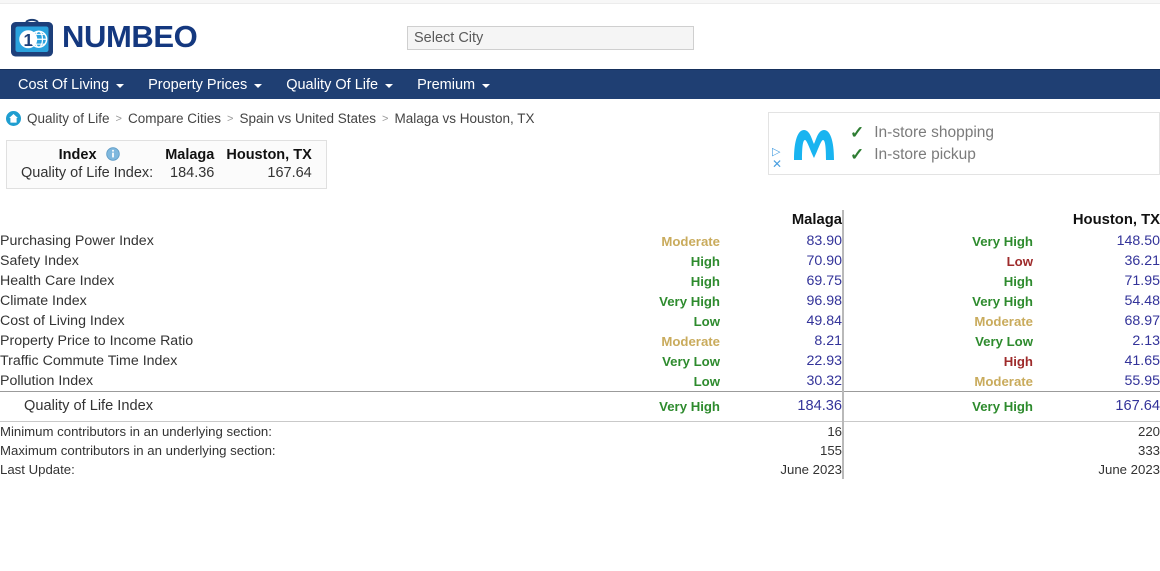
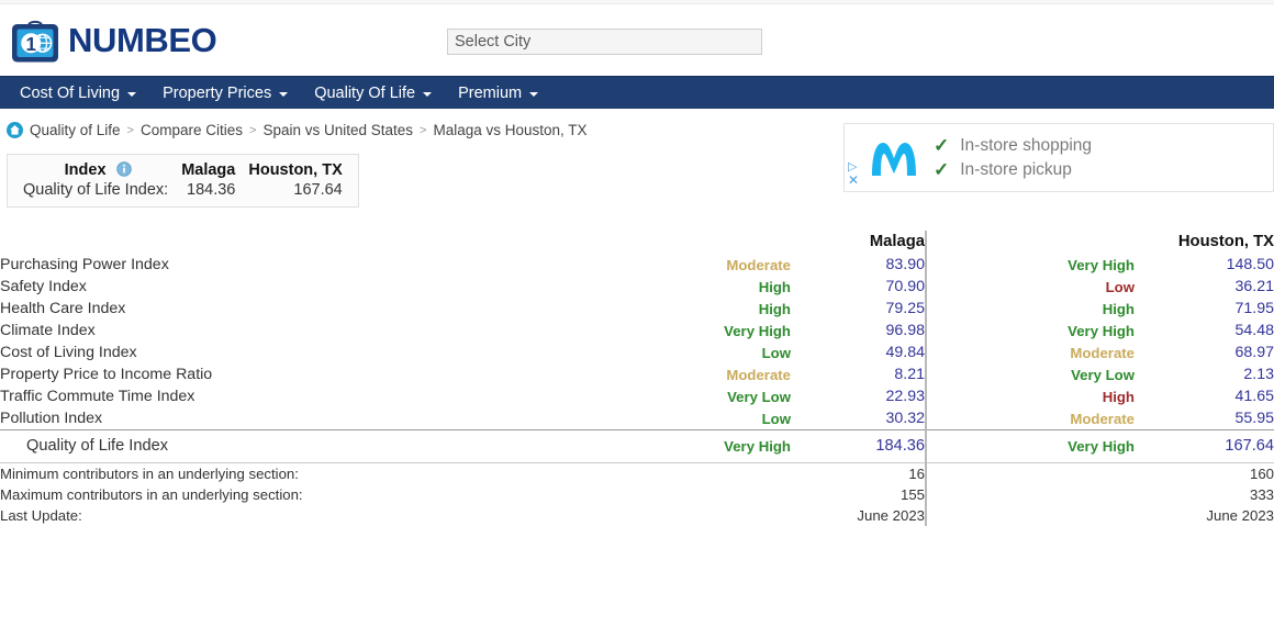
  1
  NUMBEO
  Select City
  Cost Of Living
  Property Prices
  Quality Of Life
  Premium
  Quality of Life
  >
  Compare Cities
  >
  Spain vs United States
  >
  Malaga vs Houston, TX
  ▷
  ✕
  ✓
  In-store shopping
  ✓
  In-store pickup
  Index	Malaga	Houston, TX
  Quality of Life Index:	184.36	167.64
  		Malaga		Houston, TX
  Purchasing Power Index	Moderate	83.90	Very High	148.50
  Safety Index	High	70.90	Low	36.21
- Health Care Index	High	69.75	High	71.95
+ Health Care Index	High	79.25	High	71.95
  Climate Index	Very High	96.98	Very High	54.48
  Cost of Living Index	Low	49.84	Moderate	68.97
  Property Price to Income Ratio	Moderate	8.21	Very Low	2.13
  Traffic Commute Time Index	Very Low	22.93	High	41.65
  Pollution Index	Low	30.32	Moderate	55.95
  Quality of Life Index	Very High	184.36	Very High	167.64
- Minimum contributors in an underlying section:		16		220
+ Minimum contributors in an underlying section:		16		160
  Maximum contributors in an underlying section:		155		333
  Last Update:		June 2023		June 2023
